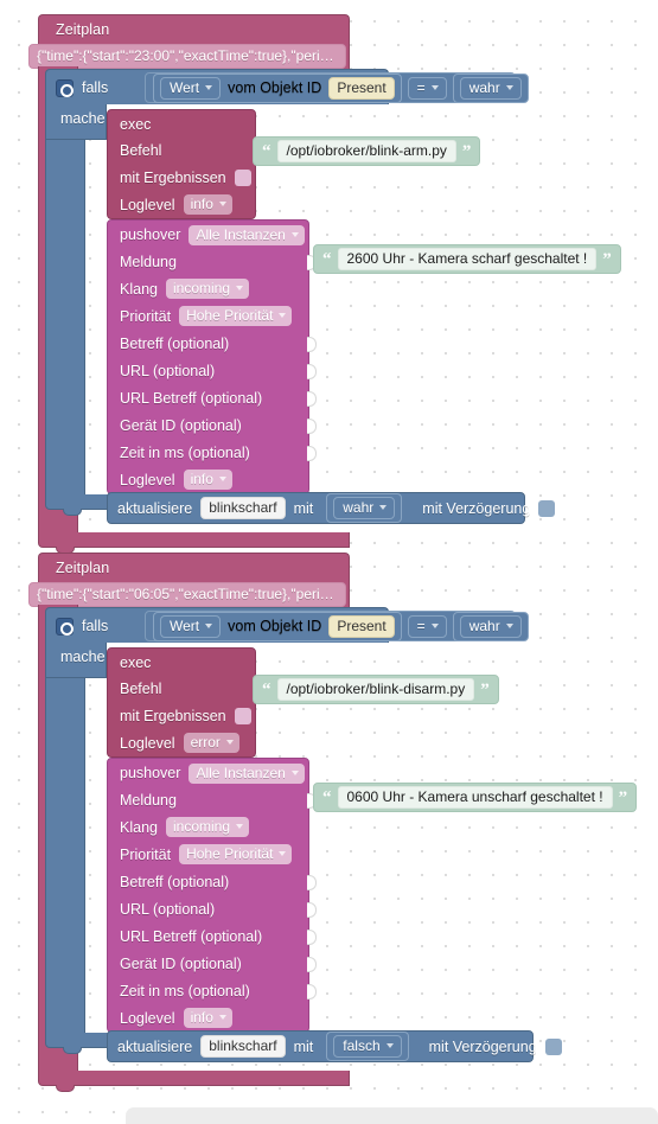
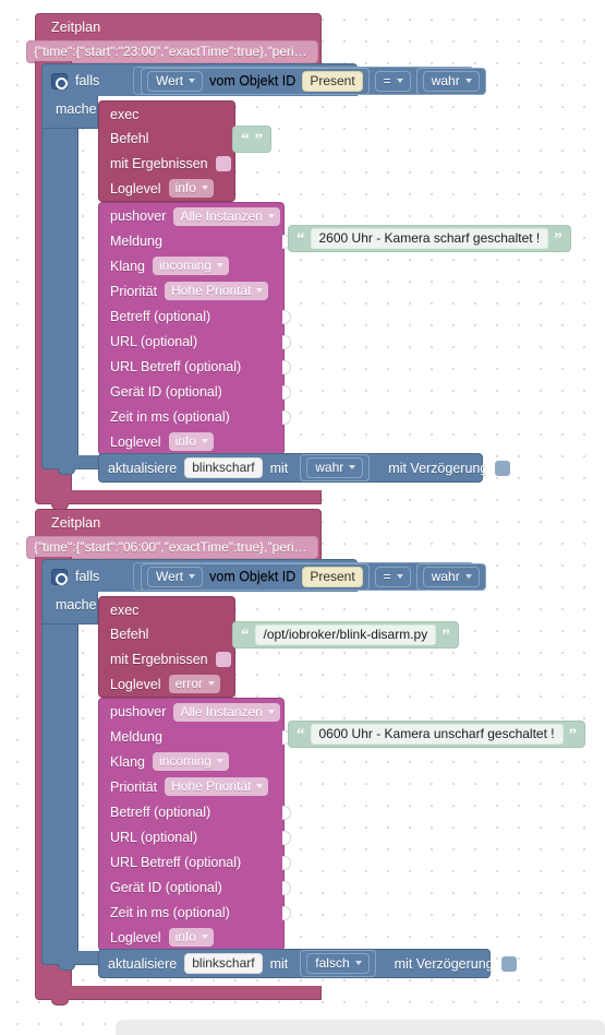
  Zeitplan
  {"time":{"start":"23:00","exactTime":true},"peri…
  falls
  Wert
  vom Objekt ID
  Present
  =
  wahr
  mache
  exec
  Befehl
  mit Ergebnissen
  Loglevel
  info
  “
- /opt/iobroker/blink-arm.py
  ”
  pushover
  Alle Instanzen
  Meldung
  Klang
  incoming
  Priorität
  Hohe Priorität
  Betreff (optional)
  URL (optional)
  URL Betreff (optional)
  Gerät ID (optional)
  Zeit in ms (optional)
  Loglevel
  info
  “
  2600 Uhr - Kamera scharf geschaltet !
  ”
  aktualisiere
  blinkscharf
  mit
  wahr
  mit Verzögerung
  Zeitplan
- {"time":{"start":"06:05","exactTime":true},"peri…
+ {"time":{"start":"06:00","exactTime":true},"peri…
  falls
  Wert
  vom Objekt ID
  Present
  =
  wahr
  mache
  exec
  Befehl
  mit Ergebnissen
  Loglevel
  error
  “
  /opt/iobroker/blink-disarm.py
  ”
  pushover
  Alle Instanzen
  Meldung
  Klang
  incoming
  Priorität
  Hohe Priorität
  Betreff (optional)
  URL (optional)
  URL Betreff (optional)
  Gerät ID (optional)
  Zeit in ms (optional)
  Loglevel
  info
  “
  0600 Uhr - Kamera unscharf geschaltet !
  ”
  aktualisiere
  blinkscharf
  mit
  falsch
  mit Verzögerung
